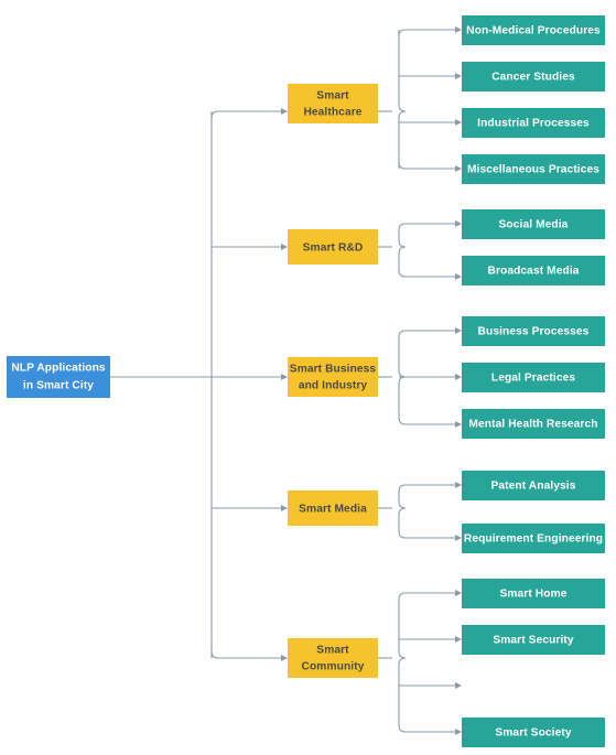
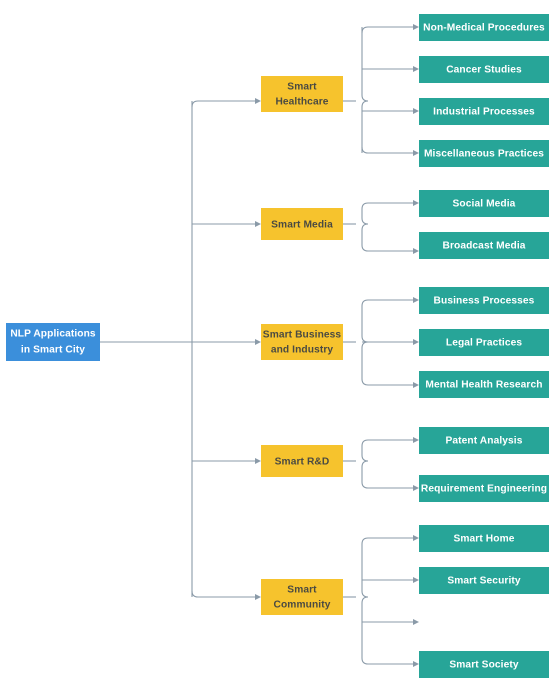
  NLP Applications
  in Smart City
  Smart
  Healthcare
- Smart R&D
+ Smart Media
  Smart Business
  and Industry
- Smart Media
+ Smart R&D
  Smart
  Community
  Non-Medical Procedures
  Cancer Studies
  Industrial Processes
  Miscellaneous Practices
  Social Media
  Broadcast Media
  Business Processes
  Legal Practices
  Mental Health Research
  Patent Analysis
  Requirement Engineering
  Smart Home
  Smart Security
  Smart Society
